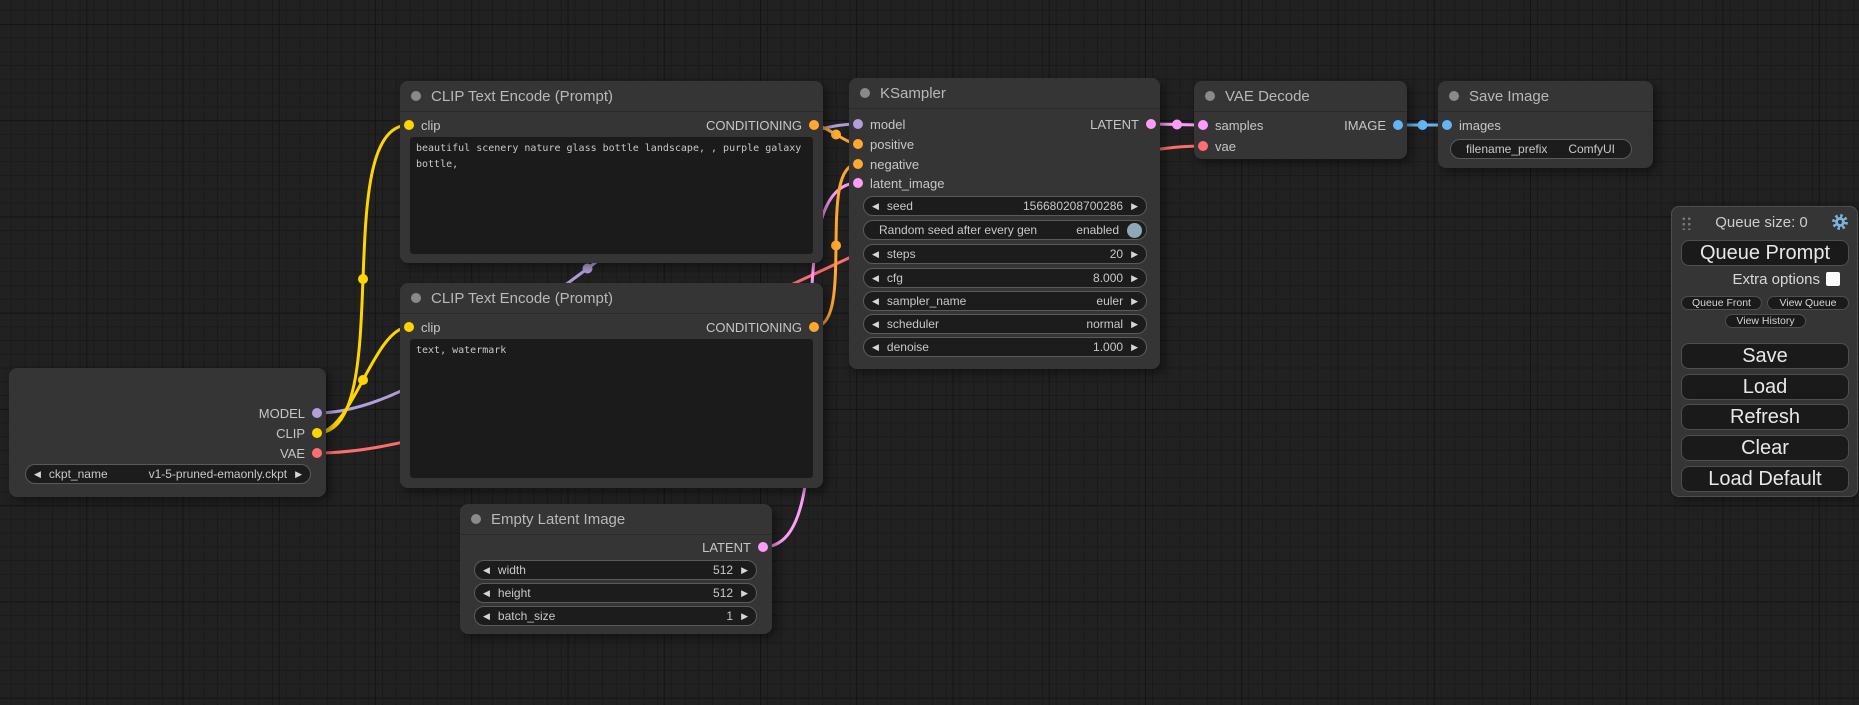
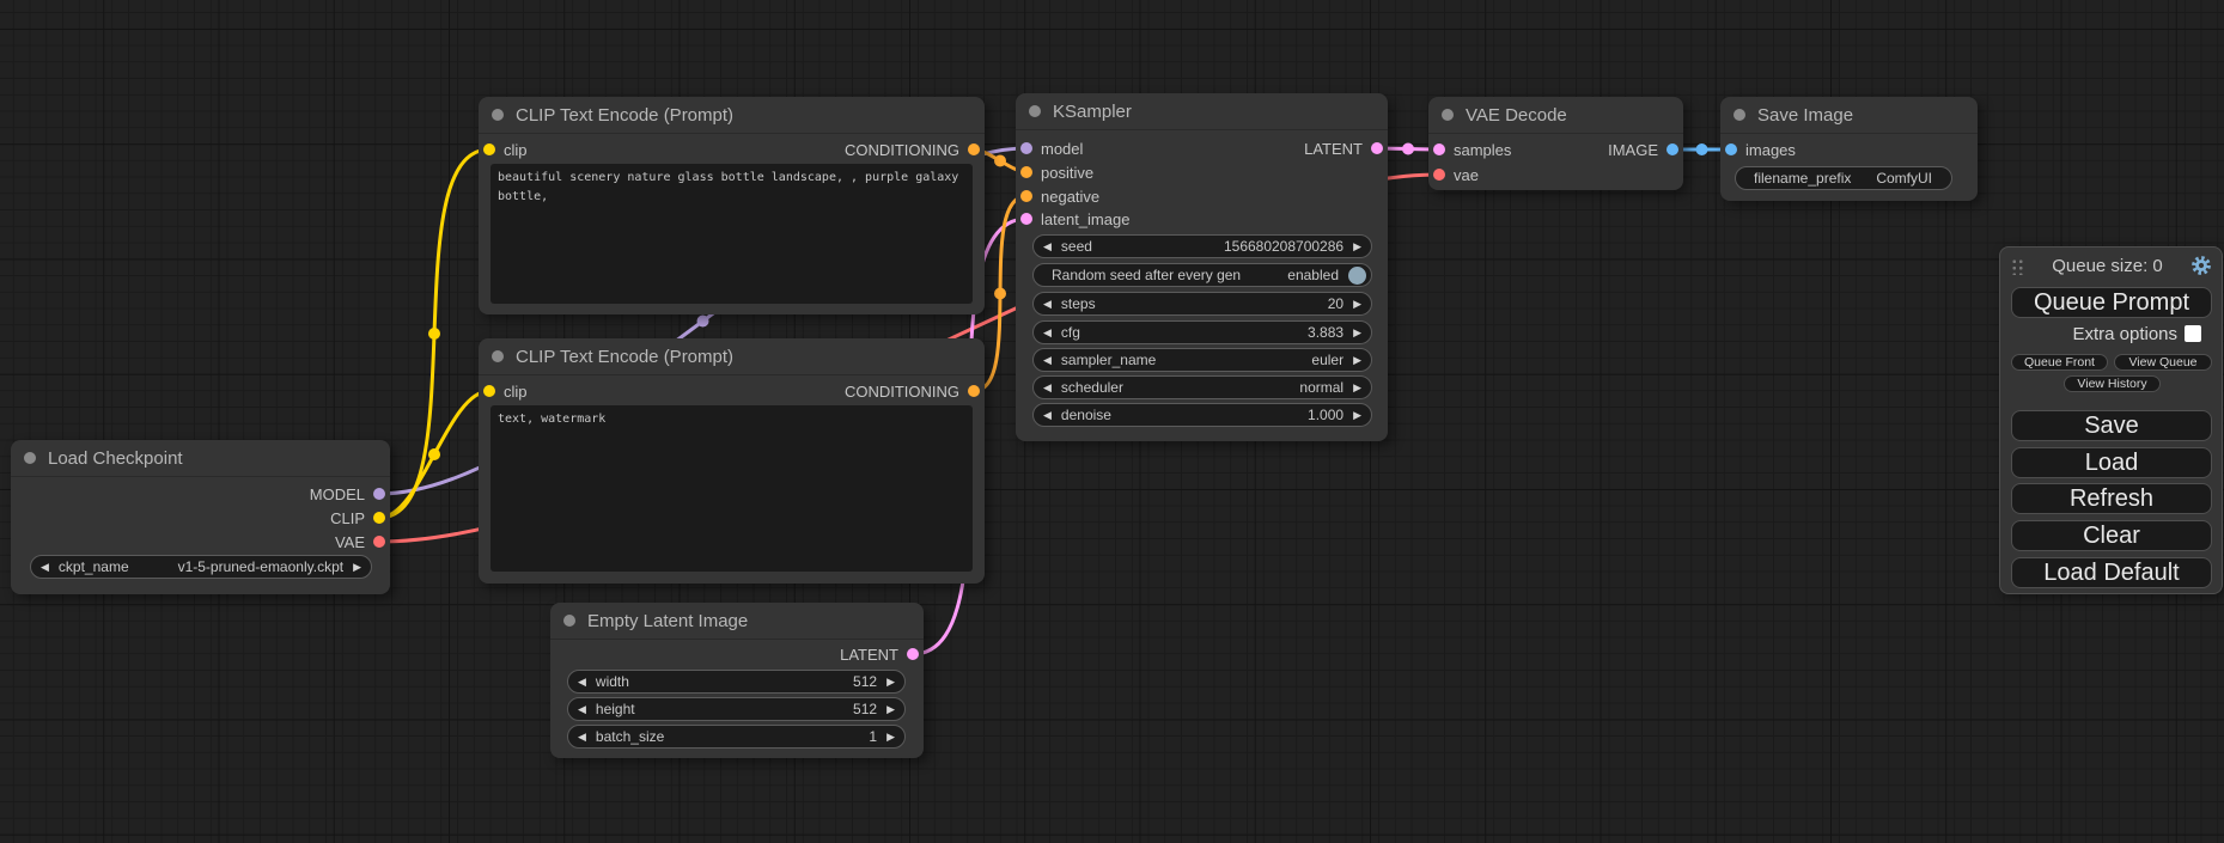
+ Load Checkpoint
  MODEL
  CLIP
  VAE
  ◀
  ckpt_name
  v1-5-pruned-emaonly.ckpt
  ▶
  CLIP Text Encode (Prompt)
  clip
  CONDITIONING
  CLIP Text Encode (Prompt)
  clip
  CONDITIONING
  text, watermark
  Empty Latent Image
  LATENT
  ◀
  width
  512
  ▶
  ◀
  height
  512
  ▶
  ◀
  batch_size
  1
  ▶
  KSampler
  model
  positive
  negative
  latent_image
  LATENT
  ◀
  seed
  156680208700286
  ▶
  Random seed after every gen
  enabled
  ◀
  steps
  20
  ▶
  ◀
  cfg
- 8.000
+ 3.883
  ▶
  ◀
  sampler_name
  euler
  ▶
  ◀
  scheduler
  normal
  ▶
  ◀
  denoise
  1.000
  ▶
  VAE Decode
  samples
  vae
  IMAGE
  Save Image
  images
  filename_prefix
  ComfyUI
  Queue size: 0
  Queue Prompt
  Extra options
  Queue Front
  View Queue
  View History
  Save
  Load
  Refresh
  Clear
  Load Default
